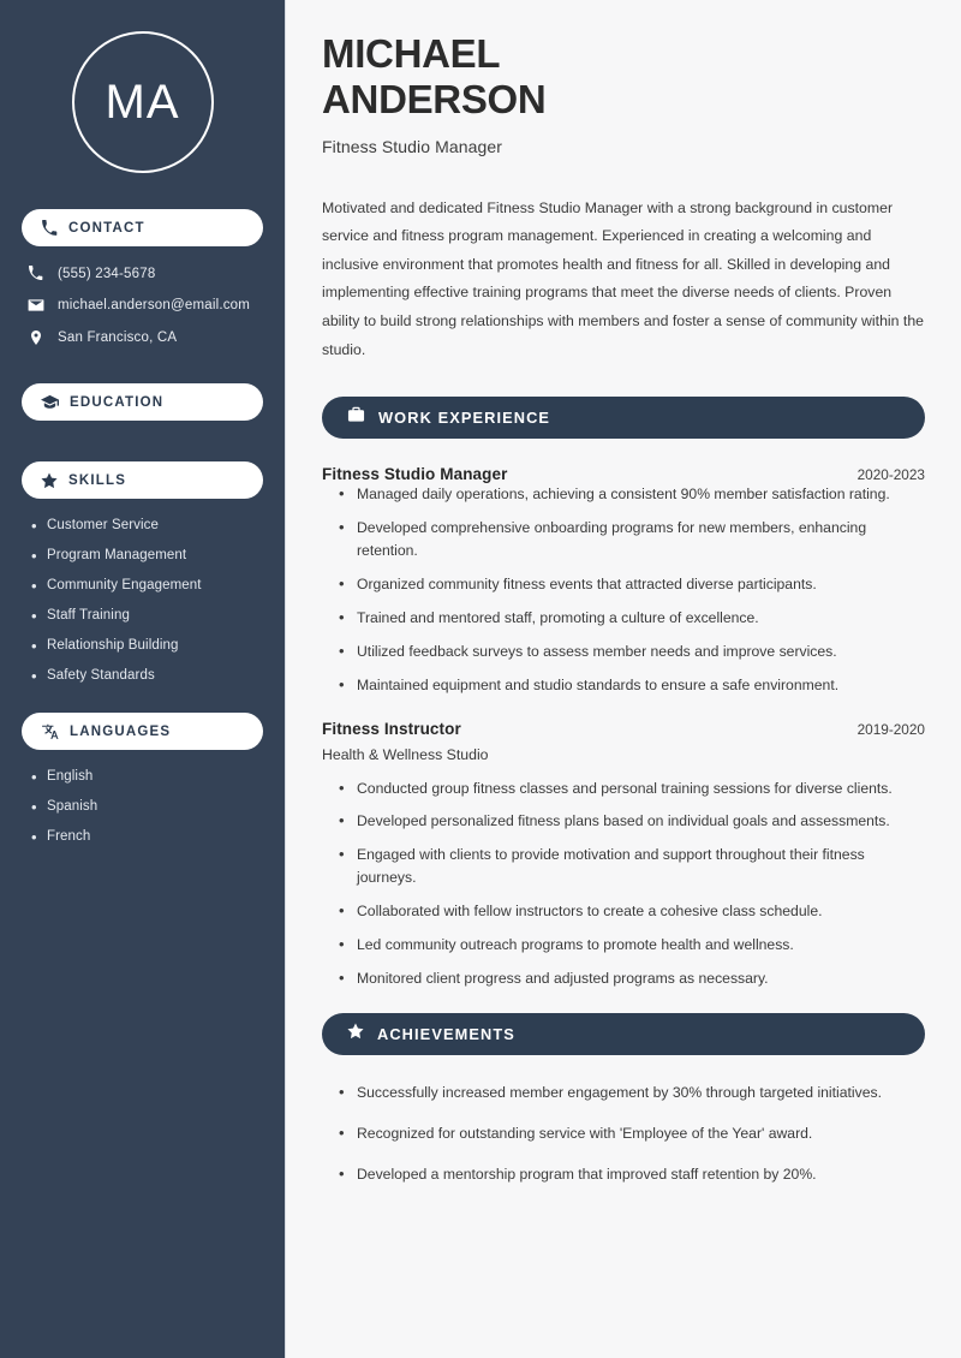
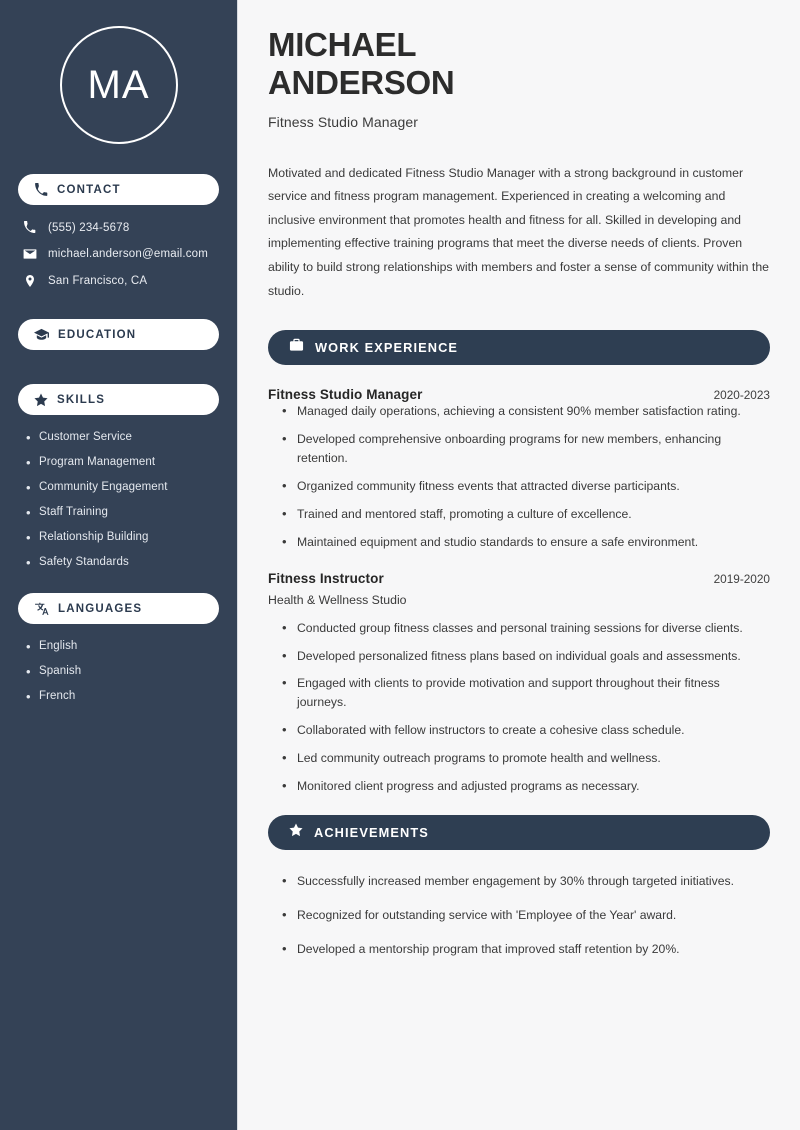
  MA
  CONTACT
  (555) 234-5678
  michael.anderson@email.com
  San Francisco, CA
  EDUCATION
  SKILLS
  Customer Service
  Program Management
  Community Engagement
  Staff Training
  Relationship Building
  Safety Standards
  LANGUAGES
  English
  Spanish
  French
  MICHAEL
  ANDERSON
  Fitness Studio Manager
  Motivated and dedicated Fitness Studio Manager with a strong background in customer service and fitness program management. Experienced in creating a welcoming and inclusive environment that promotes health and fitness for all. Skilled in developing and implementing effective training programs that meet the diverse needs of clients. Proven ability to build strong relationships with members and foster a sense of community within the studio.
  WORK EXPERIENCE
  Fitness Studio Manager
  2020-2023
  Managed daily operations, achieving a consistent 90% member satisfaction rating.
  Developed comprehensive onboarding programs for new members, enhancing retention.
  Organized community fitness events that attracted diverse participants.
  Trained and mentored staff, promoting a culture of excellence.
- Utilized feedback surveys to assess member needs and improve services.
  Maintained equipment and studio standards to ensure a safe environment.
  Fitness Instructor
  2019-2020
  Health & Wellness Studio
  Conducted group fitness classes and personal training sessions for diverse clients.
  Developed personalized fitness plans based on individual goals and assessments.
  Engaged with clients to provide motivation and support throughout their fitness journeys.
  Collaborated with fellow instructors to create a cohesive class schedule.
  Led community outreach programs to promote health and wellness.
  Monitored client progress and adjusted programs as necessary.
  ACHIEVEMENTS
  Successfully increased member engagement by 30% through targeted initiatives.
  Recognized for outstanding service with 'Employee of the Year' award.
  Developed a mentorship program that improved staff retention by 20%.
